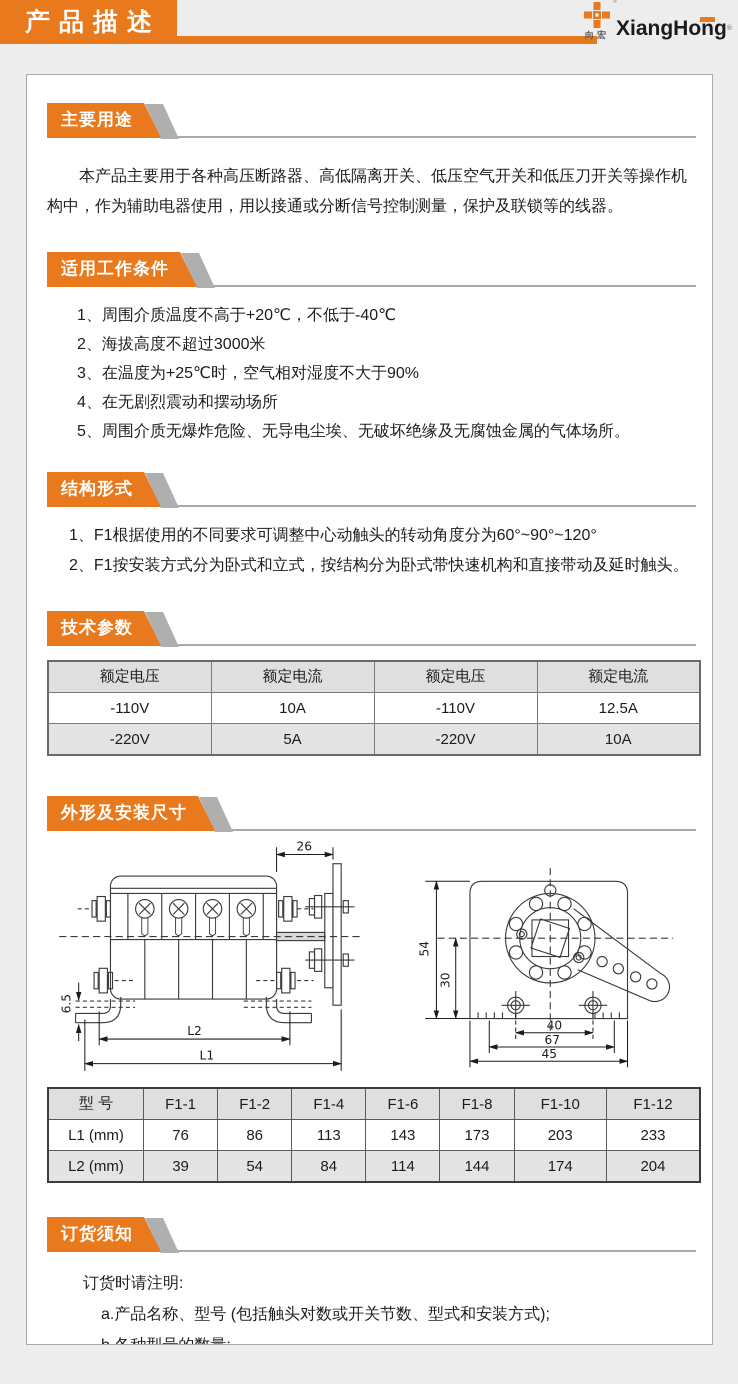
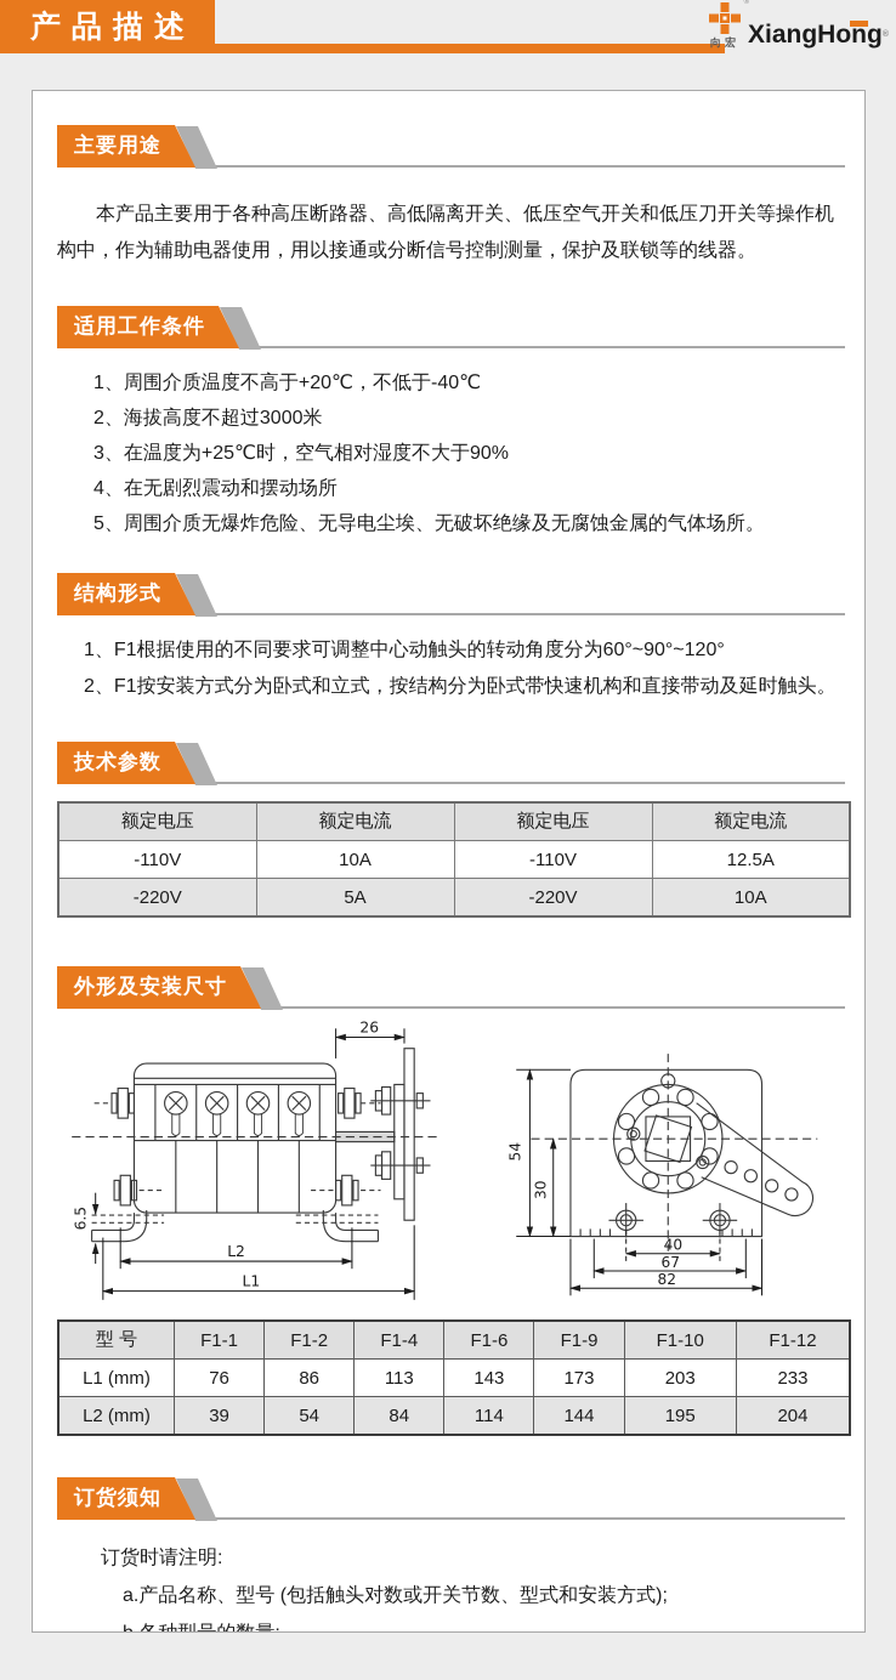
  产品描述
  向宏
  XiangHong
  主要用途
  本产品主要用于各种高压断路器、高低隔离开关、低压空气开关和低压刀开关等操作机构中，作为辅助电器使用，用以接通或分断信号控制测量，保护及联锁等的线器。
  适用工作条件
  1、周围介质温度不高于+20℃，不低于-40℃
  2、海拔高度不超过3000米
  3、在温度为+25℃时，空气相对湿度不大于90%
  4、在无剧烈震动和摆动场所
  5、周围介质无爆炸危险、无导电尘埃、无破坏绝缘及无腐蚀金属的气体场所。
  结构形式
  1、F1根据使用的不同要求可调整中心动触头的转动角度分为60°~90°~120°
  2、F1按安装方式分为卧式和立式，按结构分为卧式带快速机构和直接带动及延时触头。
  技术参数
  额定电压	额定电流	额定电压	额定电流
  -110V	10A	-110V	12.5A
  -220V	5A	-220V	10A
  外形及安装尺寸
  26
  L2
  L1
  40
  67
- 45
+ 82
- 型 号	F1-1	F1-2	F1-4	F1-6	F1-8	F1-10	F1-12
+ 型 号	F1-1	F1-2	F1-4	F1-6	F1-9	F1-10	F1-12
  L1 (mm)	76	86	113	143	173	203	233
- L2 (mm)	39	54	84	114	144	174	204
+ L2 (mm)	39	54	84	114	144	195	204
  订货须知
  订货时请注明:
  a.产品名称、型号 (包括触头对数或开关节数、型式和安装方式);
